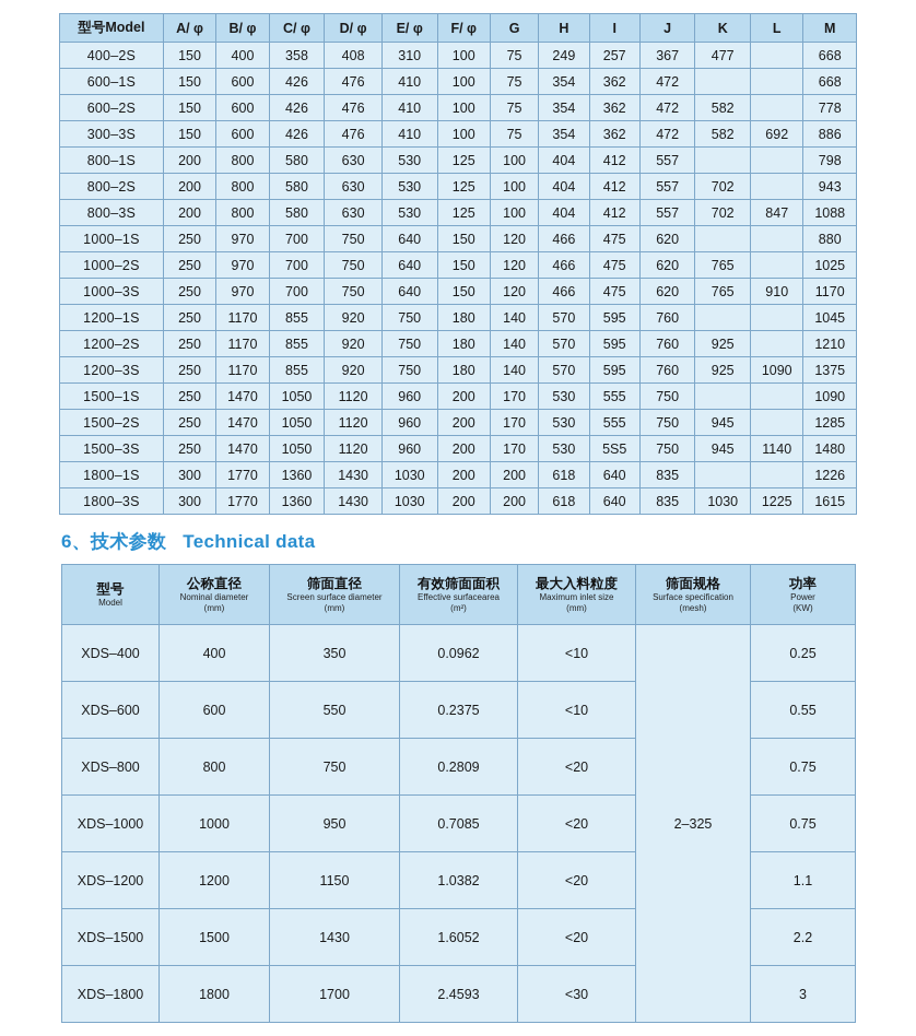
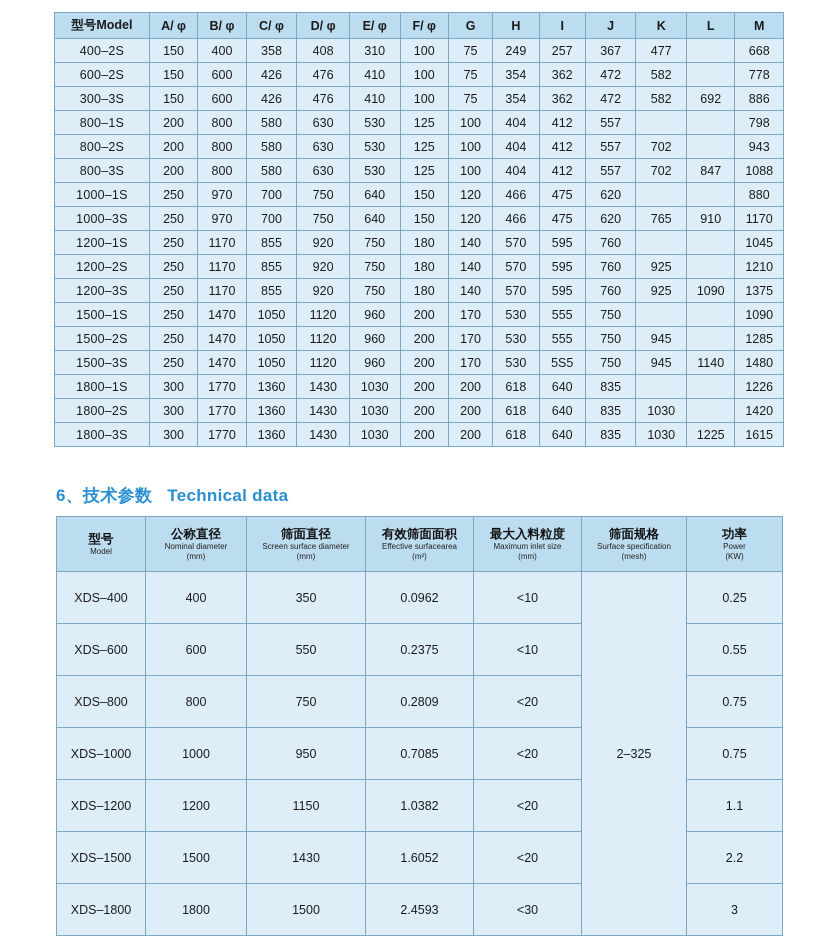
  型号Model	A/ φ	B/ φ	C/ φ	D/ φ	E/ φ	F/ φ	G	H	I	J	K	L	M
  400–2S	150	400	358	408	310	100	75	249	257	367	477		668
- 600–1S	150	600	426	476	410	100	75	354	362	472			668
  600–2S	150	600	426	476	410	100	75	354	362	472	582		778
  300–3S	150	600	426	476	410	100	75	354	362	472	582	692	886
  800–1S	200	800	580	630	530	125	100	404	412	557			798
  800–2S	200	800	580	630	530	125	100	404	412	557	702		943
  800–3S	200	800	580	630	530	125	100	404	412	557	702	847	1088
  1000–1S	250	970	700	750	640	150	120	466	475	620			880
- 1000–2S	250	970	700	750	640	150	120	466	475	620	765		1025
  1000–3S	250	970	700	750	640	150	120	466	475	620	765	910	1170
  1200–1S	250	1170	855	920	750	180	140	570	595	760			1045
  1200–2S	250	1170	855	920	750	180	140	570	595	760	925		1210
  1200–3S	250	1170	855	920	750	180	140	570	595	760	925	1090	1375
  1500–1S	250	1470	1050	1120	960	200	170	530	555	750			1090
  1500–2S	250	1470	1050	1120	960	200	170	530	555	750	945		1285
  1500–3S	250	1470	1050	1120	960	200	170	530	5S5	750	945	1140	1480
  1800–1S	300	1770	1360	1430	1030	200	200	618	640	835			1226
+ 1800–2S	300	1770	1360	1430	1030	200	200	618	640	835	1030		1420
  1800–3S	300	1770	1360	1430	1030	200	200	618	640	835	1030	1225	1615
  6、技术参数 Technical data
  型号 Model	公称直径 Nominal diameter (mm)	筛面直径 Screen surface diameter (mm)	有效筛面面积 Effective surfacearea (m²)	最大入料粒度 Maximum inlet size (mm)	筛面规格 Surface specification (mesh)	功率 Power (KW)
  XDS–400	400	350	0.0962	<10	2–325	0.25
  XDS–600	600	550	0.2375	<10	0.55
  XDS–800	800	750	0.2809	<20	0.75
  XDS–1000	1000	950	0.7085	<20	0.75
  XDS–1200	1200	1150	1.0382	<20	1.1
  XDS–1500	1500	1430	1.6052	<20	2.2
- XDS–1800	1800	1700	2.4593	<30	3
+ XDS–1800	1800	1500	2.4593	<30	3
